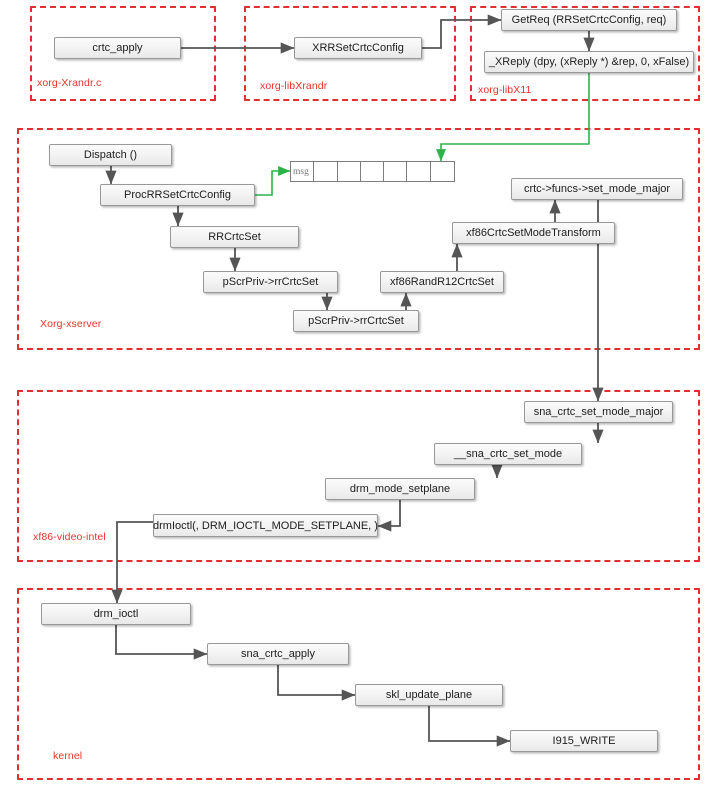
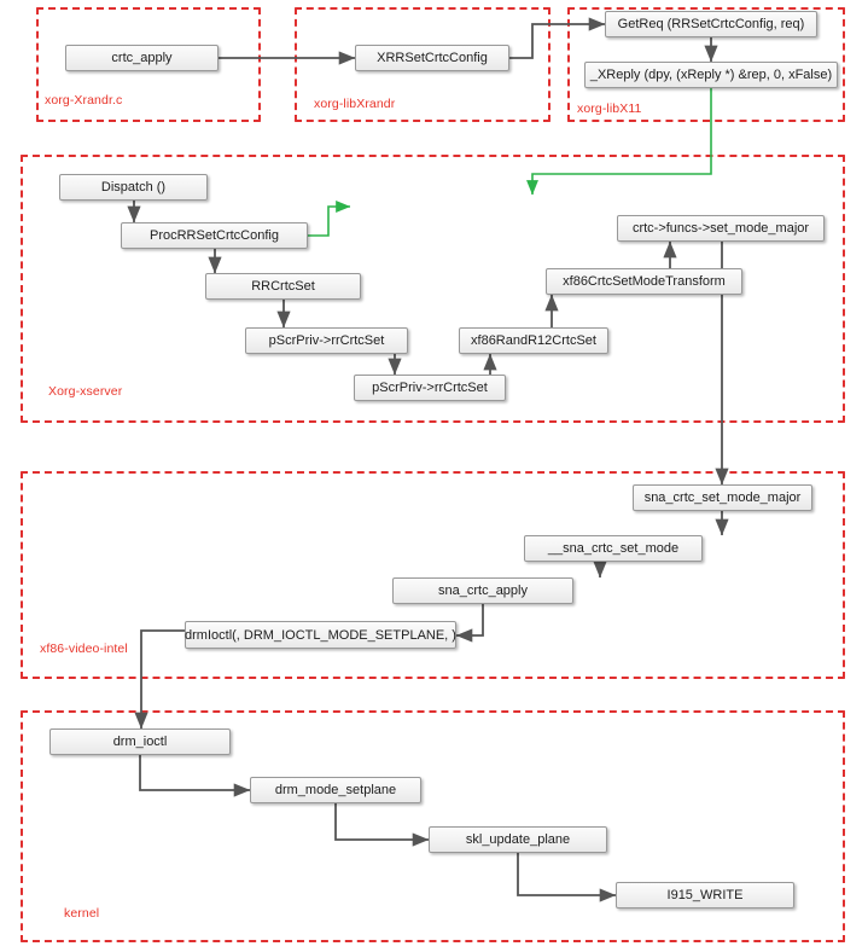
  xorg-Xrandr.c
  xorg-libXrandr
  xorg-libX11
  Xorg-xserver
  xf86-video-intel
  kernel
- msg
  crtc_apply
  XRRSetCrtcConfig
  GetReq (RRSetCrtcConfig, req)
  _XReply (dpy, (xReply *) &rep, 0, xFalse)
  Dispatch ()
  ProcRRSetCrtcConfig
  RRCrtcSet
  pScrPriv->rrCrtcSet
  pScrPriv->rrCrtcSet
  xf86RandR12CrtcSet
  xf86CrtcSetModeTransform
  crtc->funcs->set_mode_major
  sna_crtc_set_mode_major
  __sna_crtc_set_mode
- drm_mode_setplane
+ sna_crtc_apply
  drmIoctl(, DRM_IOCTL_MODE_SETPLANE, )
  drm_ioctl
- sna_crtc_apply
+ drm_mode_setplane
  skl_update_plane
  I915_WRITE
